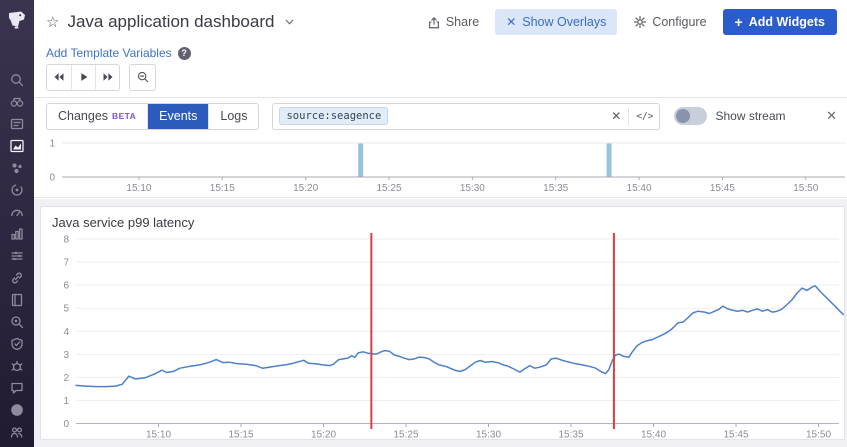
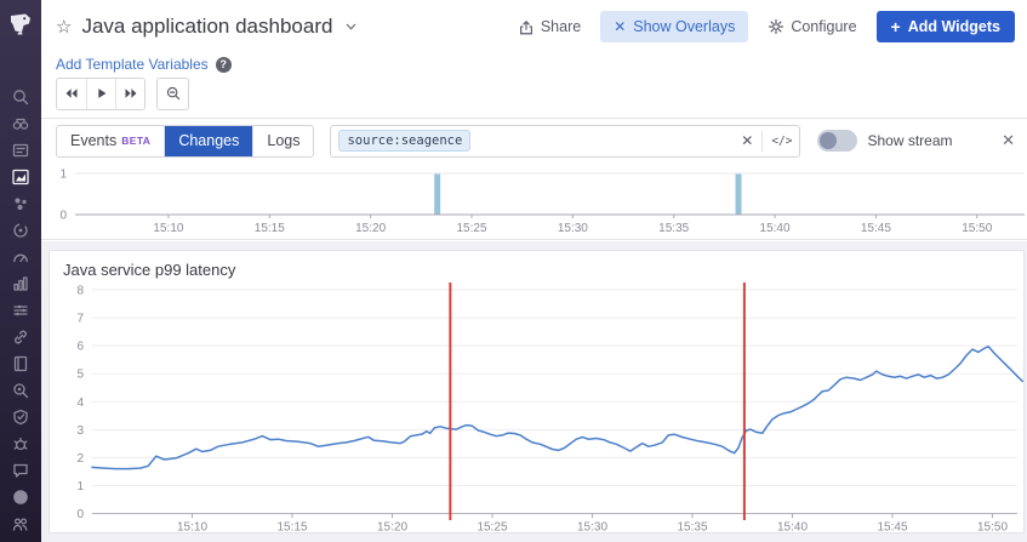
  ?
  ☆
  Java application dashboard
  Share
  ✕
  Show Overlays
  Configure
  +
  Add Widgets
  Add Template Variables
  ?
- Changes
+ Events
  BETA
- Events
+ Changes
  Logs
  source:seagence
  ✕
  </>
  Show stream
  ✕
  1
  0
  15:10
  15:15
  15:20
  15:25
  15:30
  15:35
  15:40
  15:45
  15:50
  Java service p99 latency
  0
  1
  2
  3
  4
  5
  6
  7
  8
  15:10
  15:15
  15:20
  15:25
  15:30
  15:35
  15:40
  15:45
  15:50
